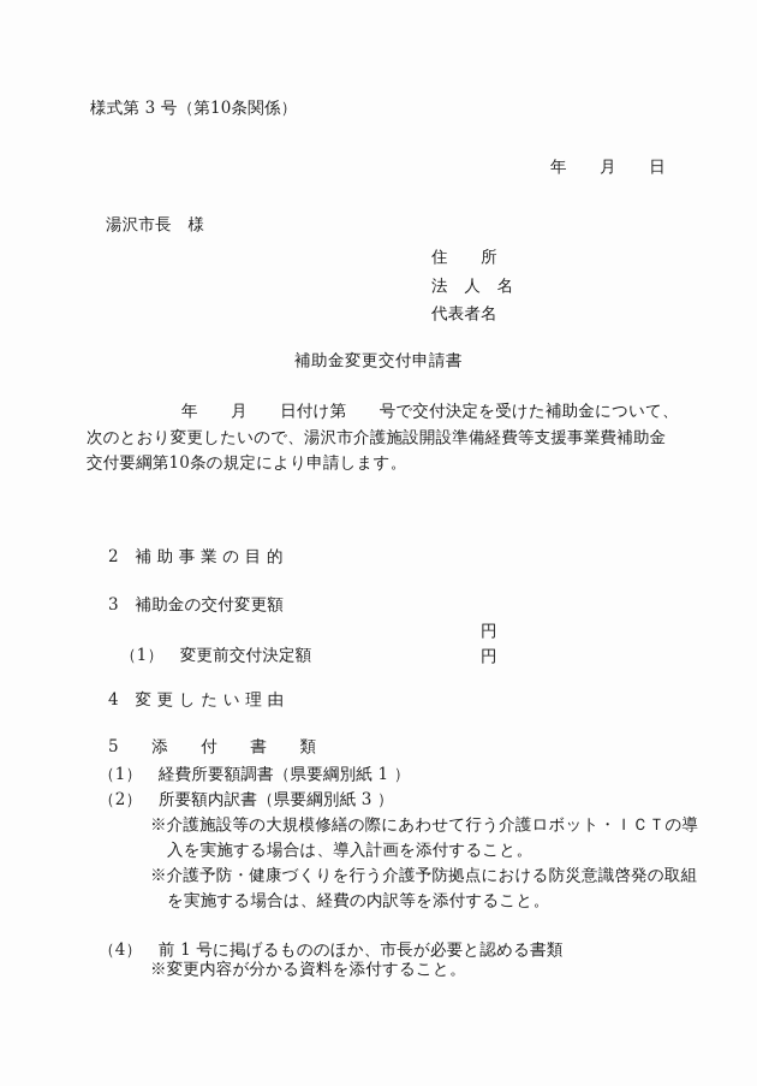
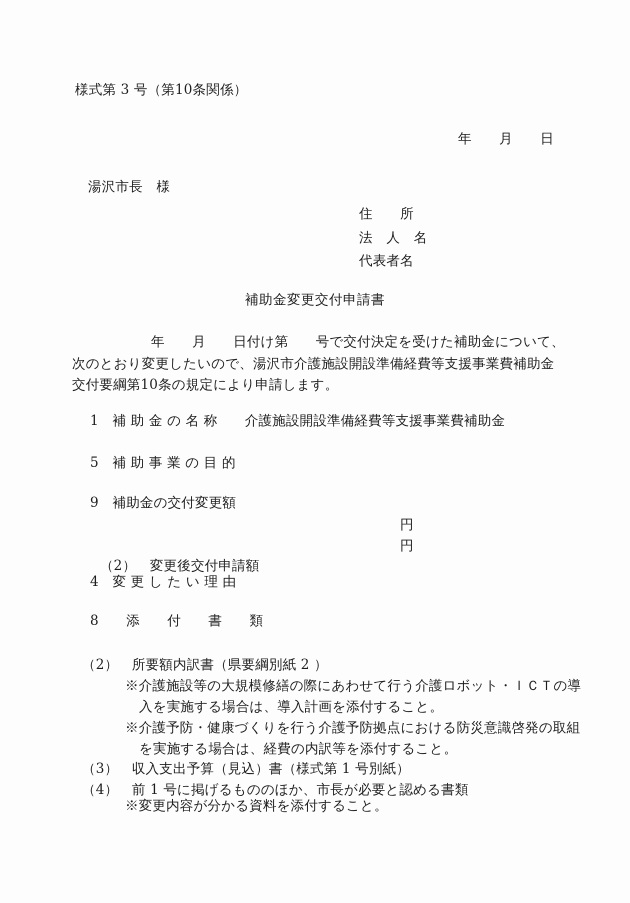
  様式第 3 号（第10条関係）
  年 月 日
  湯沢市長 様
  住 所
  法 人 名
  代表者名
  補助金変更交付申請書
  年 月 日付け第 号で交付決定を受けた補助金について、
  次のとおり変更したいので、湯沢市介護施設開設準備経費等支援事業費補助金
  交付要綱第10条の規定により申請します。
+ 1 補 助 金 の 名 称 介護施設開設準備経費等支援事業費補助金
- 2 補 助 事 業 の 目 的
+ 5 補 助 事 業 の 目 的
- 3 補助金の交付変更額
+ 9 補助金の交付変更額
- （1） 変更前交付決定額
  円
+ （2） 変更後交付申請額
  円
  4 変 更 し た い 理 由
- 5 添 付 書 類
+ 8 添 付 書 類
- （1） 経費所要額調書（県要綱別紙 1 ）
- （2） 所要額内訳書（県要綱別紙 3 ）
+ （2） 所要額内訳書（県要綱別紙 2 ）
  ※介護施設等の大規模修繕の際にあわせて行う介護ロボット・ＩＣＴの導
  入を実施する場合は、導入計画を添付すること。
  ※介護予防・健康づくりを行う介護予防拠点における防災意識啓発の取組
  を実施する場合は、経費の内訳等を添付すること。
+ （3） 収入支出予算（見込）書（様式第 1 号別紙）
  （4） 前 1 号に掲げるもののほか、市長が必要と認める書類
  ※変更内容が分かる資料を添付すること。
